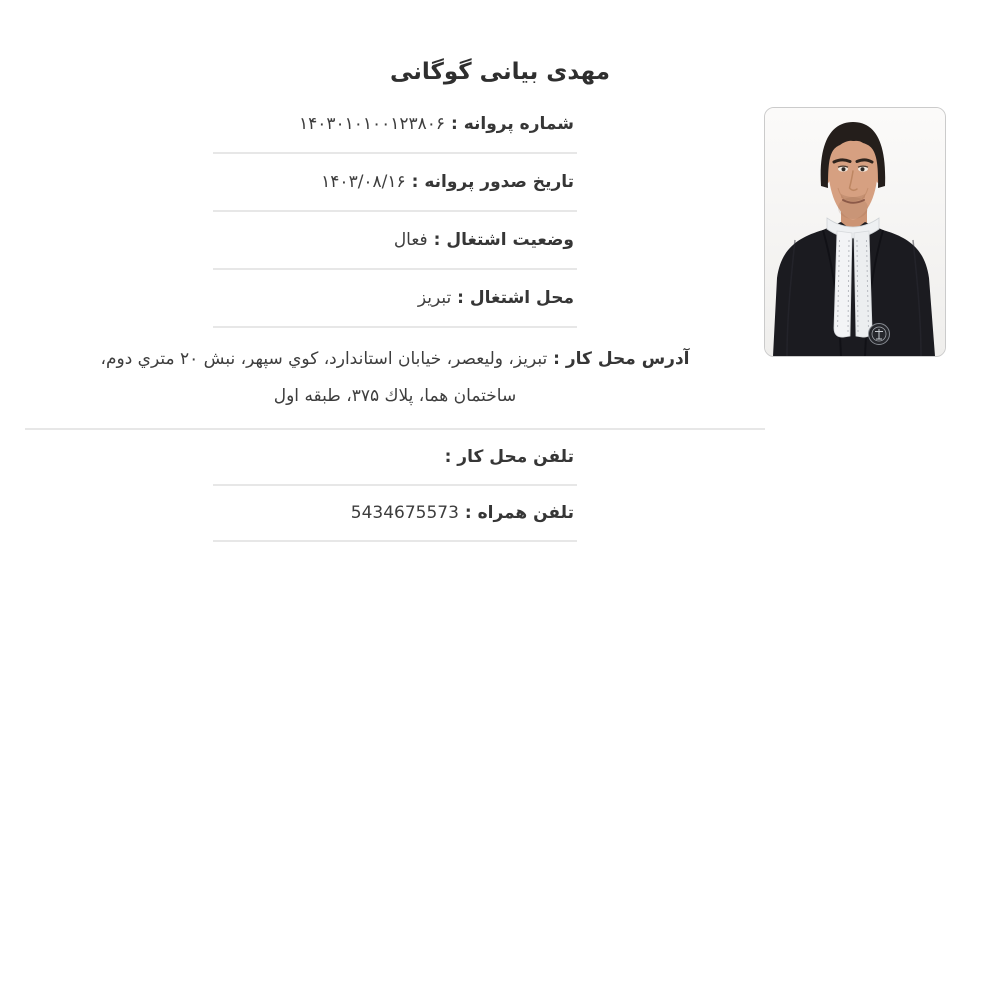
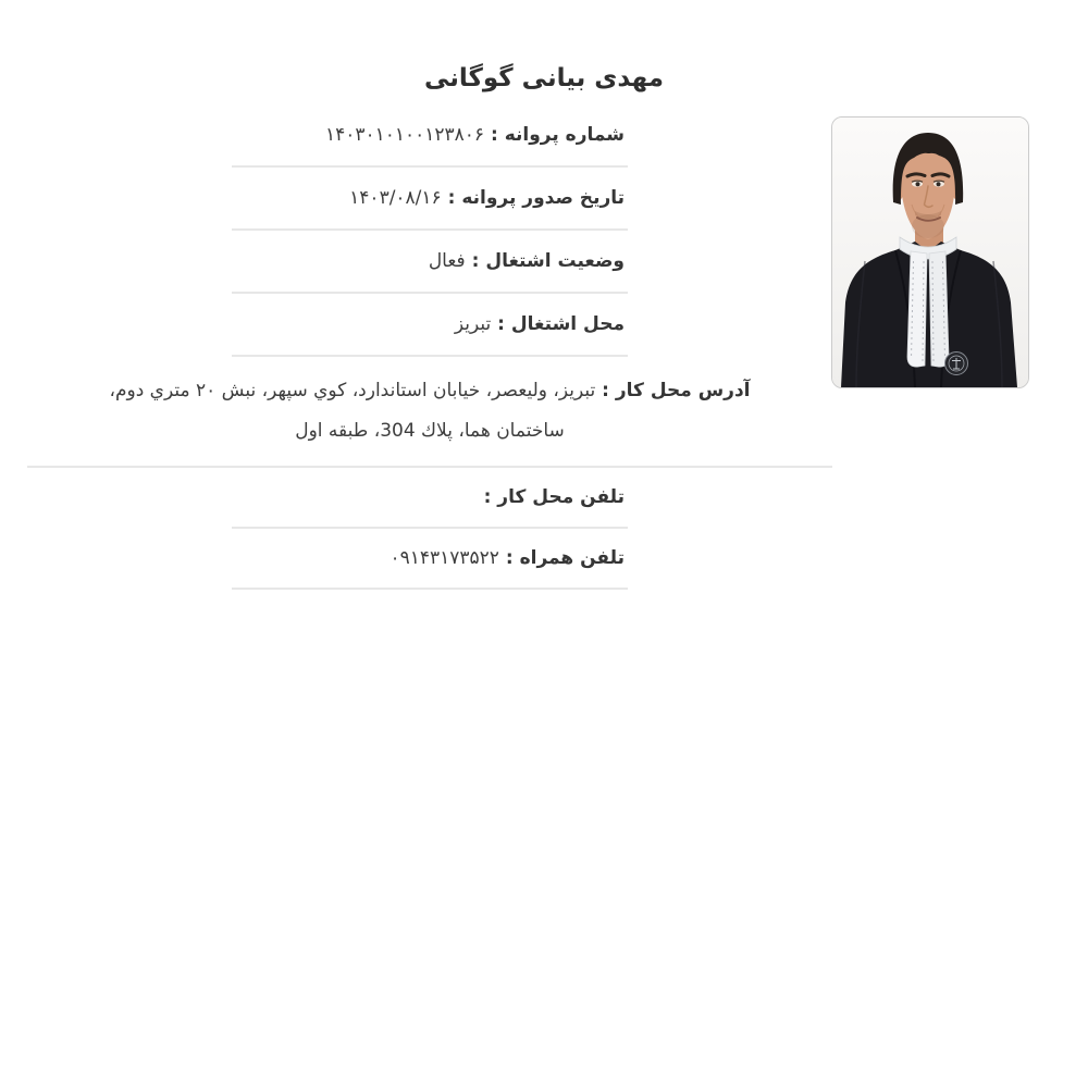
  مهدی بیانی گوگانی
  شماره پروانه : ۱۴۰۳۰۱۰۱۰۰۱۲۳۸۰۶
  تاریخ صدور پروانه : ۱۴۰۳/۰۸/۱۶
  وضعیت اشتغال : فعال
  محل اشتغال : تبریز
  آدرس محل کار : تبریز، ولیعصر، خیابان استاندارد، کوي سپهر، نبش ۲۰ متري دوم،
- ساختمان هما، پلاك ۳۷۵، طبقه اول
+ ساختمان هما، پلاك 304، طبقه اول
  تلفن محل کار :
- تلفن همراه : 5434675573
+ تلفن همراه : ۰۹۱۴۳۱۷۳۵۲۲
